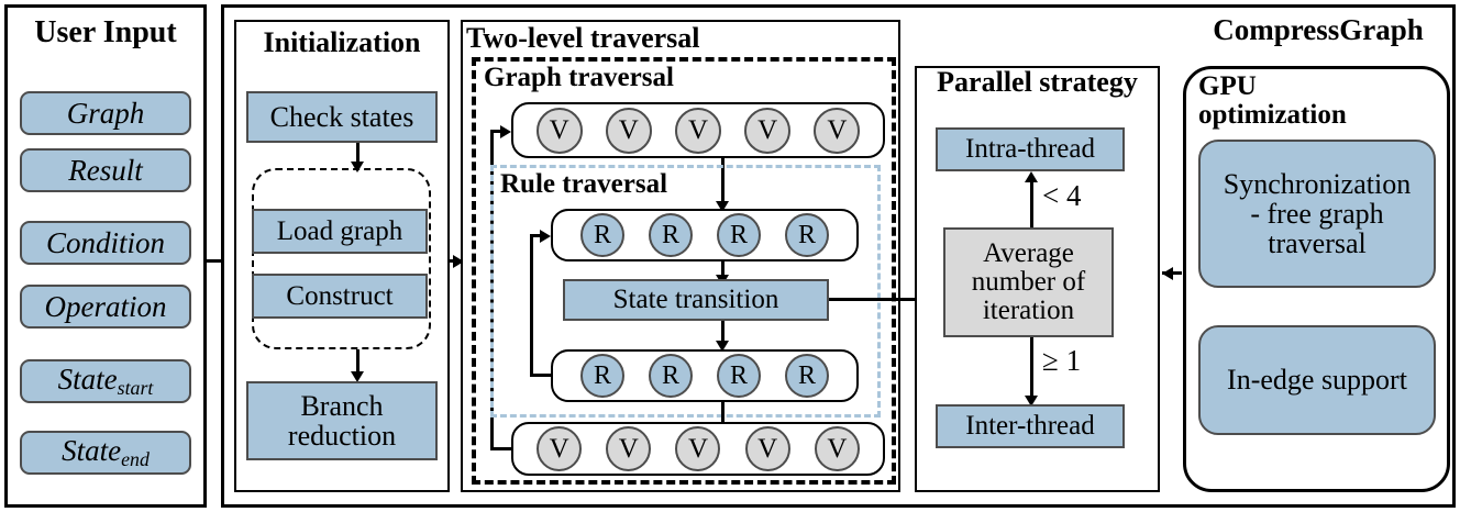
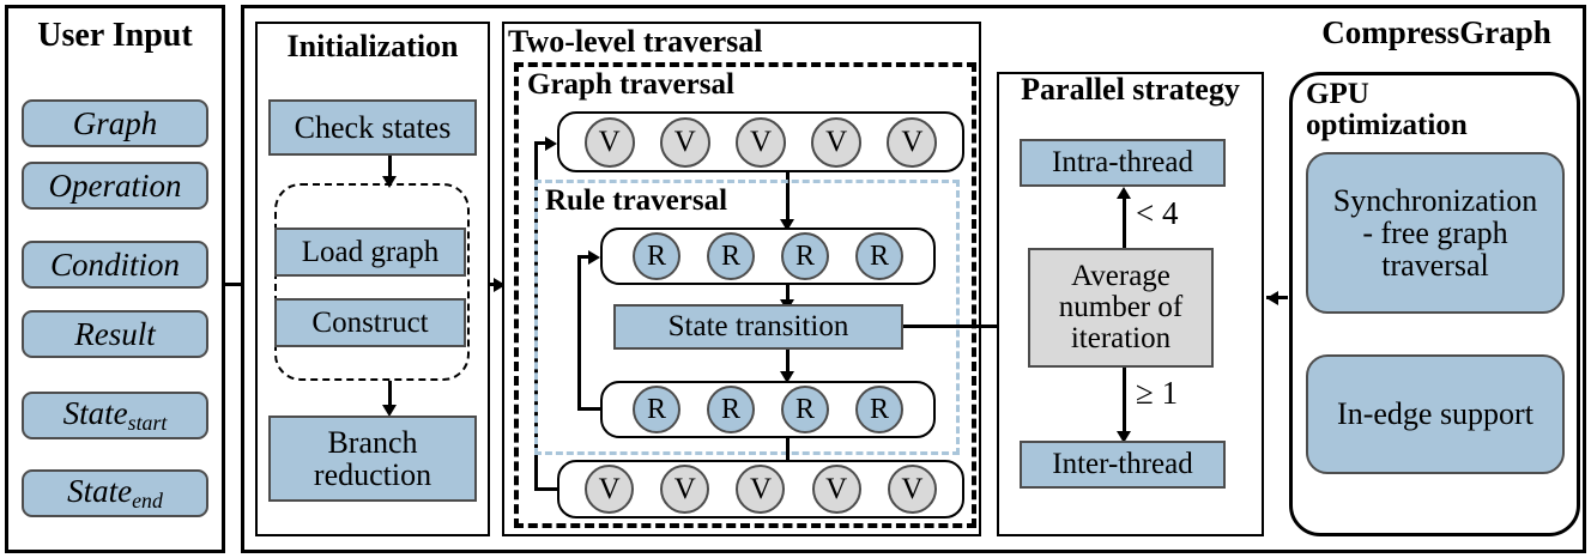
  User Input
  Graph
- Result
+ Operation
  Condition
- Operation
+ Result
  Statestart
  Stateend
  CompressGraph
  Initialization
  Check states
  Load graph
  Construct
  Branch
  reduction
  Two-level traversal
  Graph traversal
  V
  V
  V
  V
  V
  Rule traversal
  R
  R
  R
  R
  State transition
  R
  R
  R
  R
  V
  V
  V
  V
  V
  Parallel strategy
  Intra-thread
  < 4
  Average
  number of
  iteration
  ≥ 1
  Inter-thread
  GPU
  optimization
  Synchronization
  - free graph
  traversal
  In-edge support
